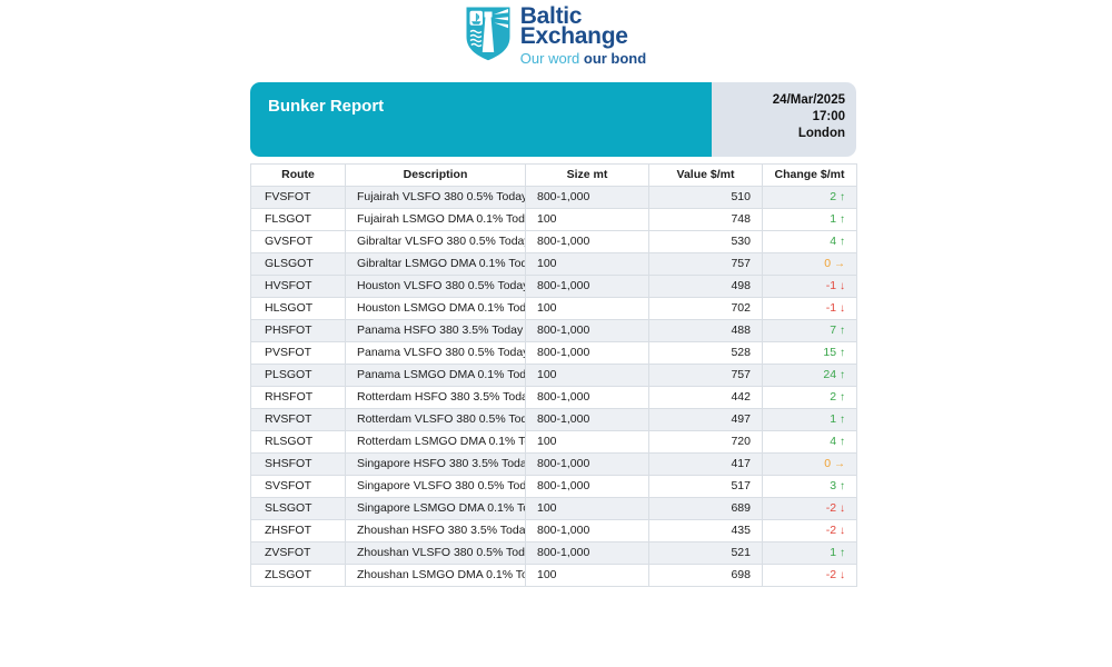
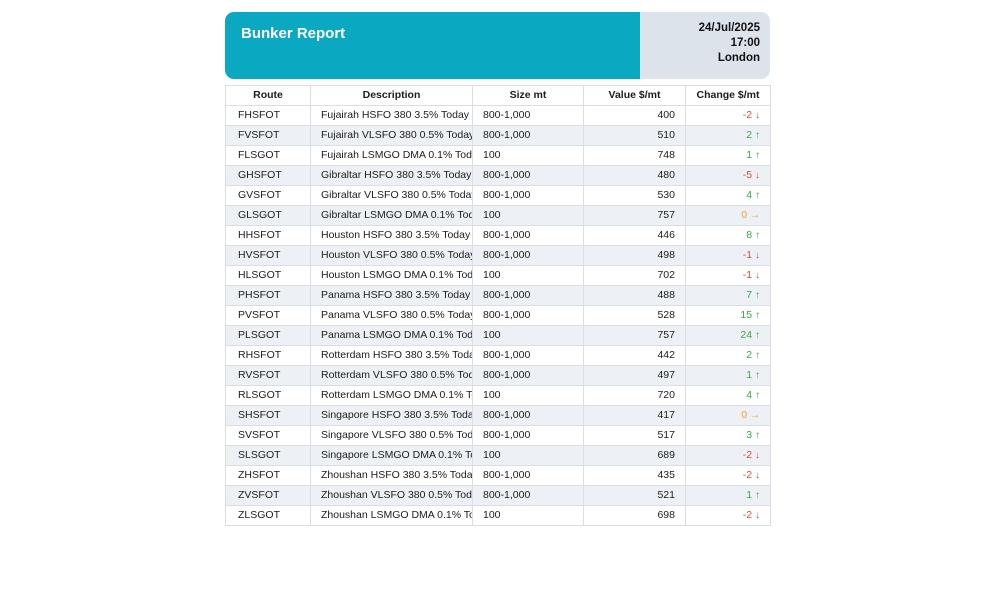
- Baltic
- Exchange
- Our word our bond
  Bunker Report
- 24/Mar/2025
+ 24/Jul/2025
  17:00
  London
  Route	Description	Size mt	Value $/mt	Change $/mt
+ FHSFOT	Fujairah HSFO 380 3.5% Today	800-1,000	400	-2 ↓
  FVSFOT	Fujairah VLSFO 380 0.5% Today	800-1,000	510	2 ↑
  FLSGOT	Fujairah LSMGO DMA 0.1% Tod	100	748	1 ↑
+ GHSFOT	Gibraltar HSFO 380 3.5% Today	800-1,000	480	-5 ↓
  GVSFOT	Gibraltar VLSFO 380 0.5% Toda	800-1,000	530	4 ↑
  GLSGOT	Gibraltar LSMGO DMA 0.1% Tod	100	757	0 →
+ HHSFOT	Houston HSFO 380 3.5% Today	800-1,000	446	8 ↑
  HVSFOT	Houston VLSFO 380 0.5% Toda	800-1,000	498	-1 ↓
  HLSGOT	Houston LSMGO DMA 0.1% Tod	100	702	-1 ↓
  PHSFOT	Panama HSFO 380 3.5% Today	800-1,000	488	7 ↑
  PVSFOT	Panama VLSFO 380 0.5% Toda	800-1,000	528	15 ↑
  PLSGOT	Panama LSMGO DMA 0.1% Tod	100	757	24 ↑
  RHSFOT	Rotterdam HSFO 380 3.5% Toda	800-1,000	442	2 ↑
  RVSFOT	Rotterdam VLSFO 380 0.5% Tod	800-1,000	497	1 ↑
  RLSGOT	Rotterdam LSMGO DMA 0.1% T	100	720	4 ↑
  SHSFOT	Singapore HSFO 380 3.5% Toda	800-1,000	417	0 →
  SVSFOT	Singapore VLSFO 380 0.5% Tod	800-1,000	517	3 ↑
  SLSGOT	Singapore LSMGO DMA 0.1% T	100	689	-2 ↓
  ZHSFOT	Zhoushan HSFO 380 3.5% Toda	800-1,000	435	-2 ↓
  ZVSFOT	Zhoushan VLSFO 380 0.5% Tod	800-1,000	521	1 ↑
  ZLSGOT	Zhoushan LSMGO DMA 0.1% To	100	698	-2 ↓
